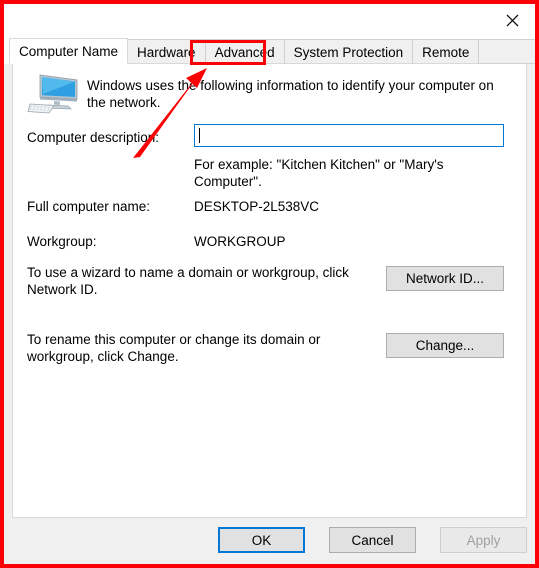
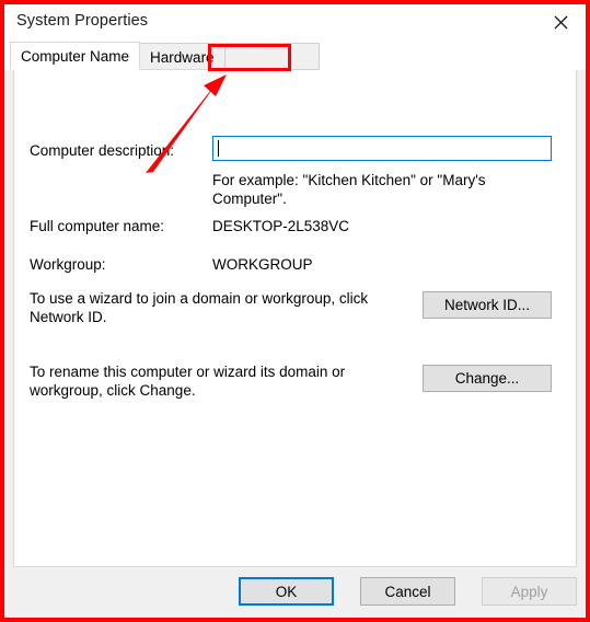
+ System Properties
  Computer Name
  Hardware
- Advanced
- System Protection
- Remote
- Windows uses the following information to identify your computer on the network.
  Computer descriptio:
  For example: "Kitchen Kitchen" or "Mary's Computer".
  Full computer name:
  DESKTOP-2L538VC
  Workgroup:
  WORKGROUP
- To use a wizard to name a domain or workgroup, click Network ID.
+ To use a wizard to join a domain or workgroup, click Network ID.
  Network ID...
- To rename this computer or change its domain or workgroup, click Change.
+ To rename this computer or wizard its domain or workgroup, click Change.
  Change...
  OK
  Cancel
  Apply
